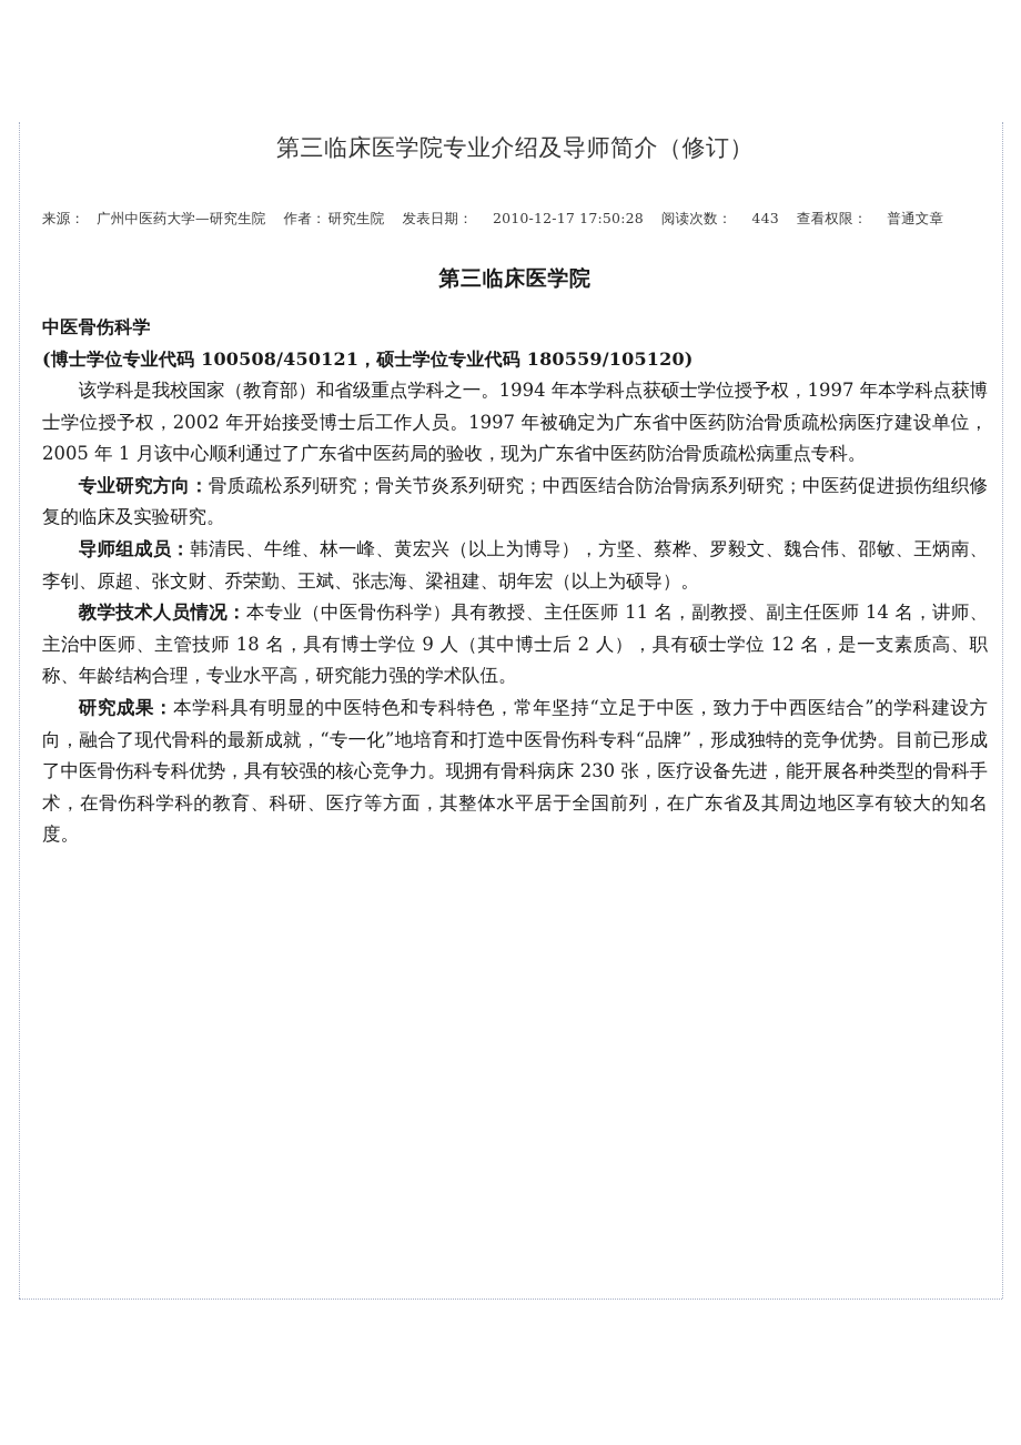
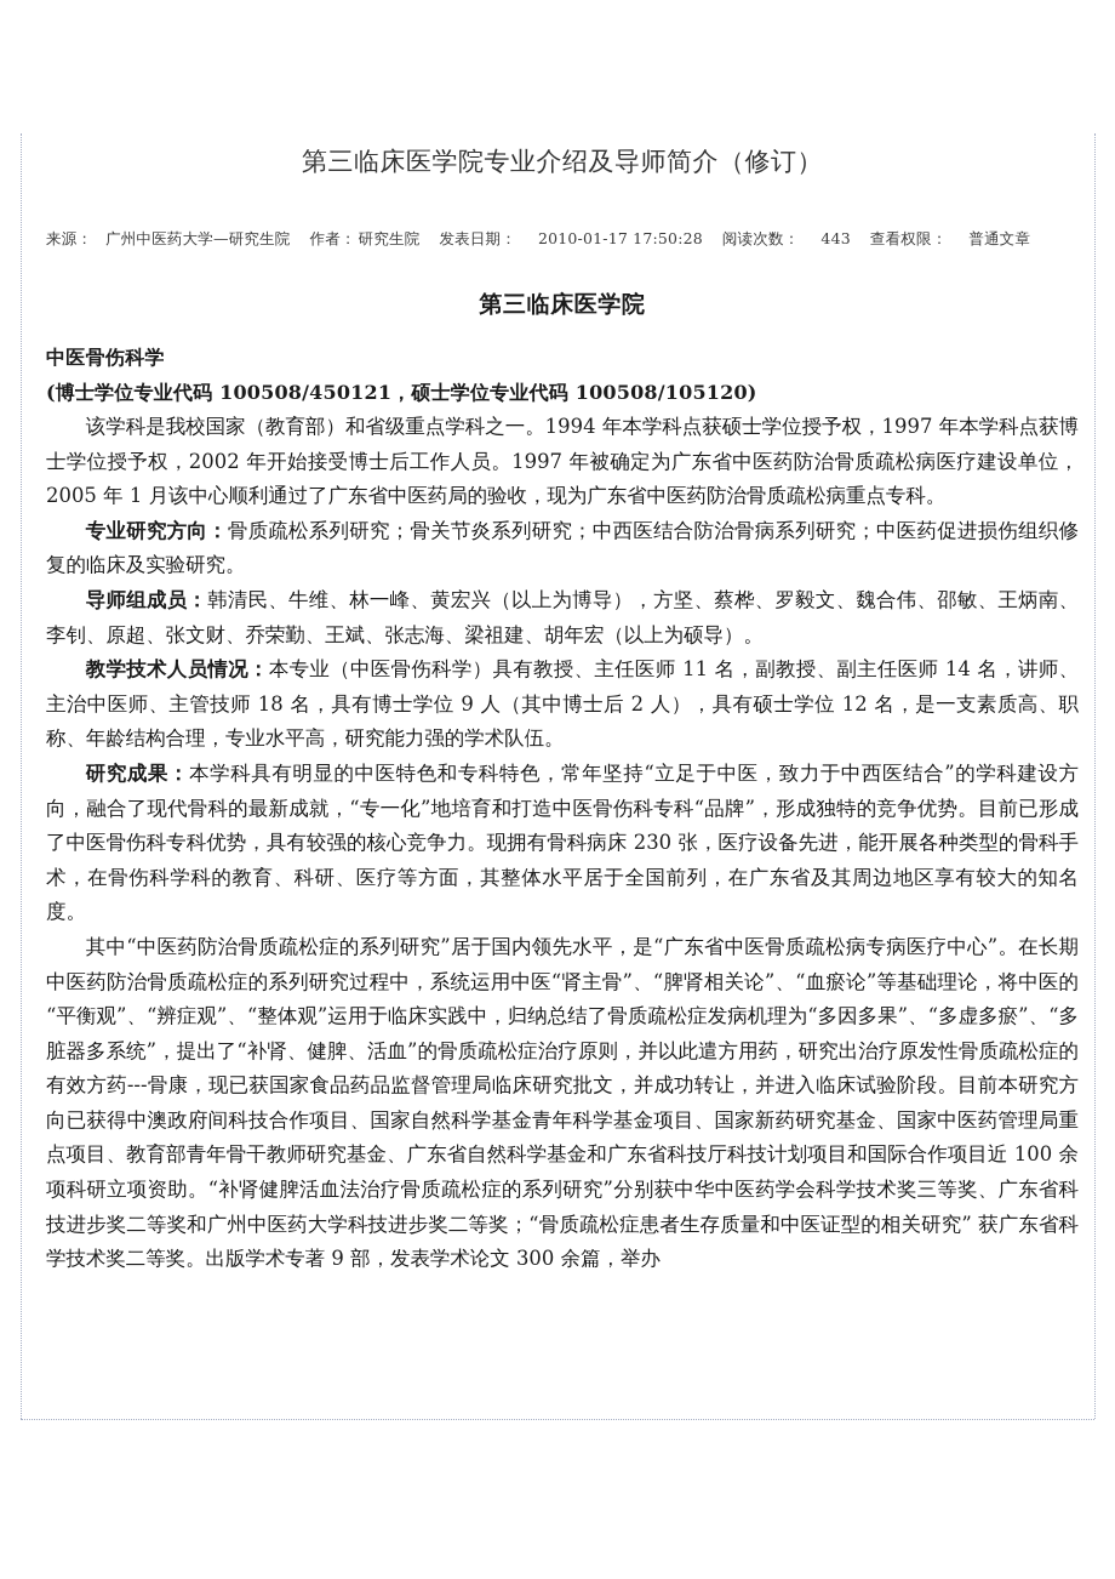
  第三临床医学院专业介绍及导师简介（修订）
- 来源： 广州中医药大学—研究生院 作者： 研究生院 发表日期： 2010-12-17 17:50:28 阅读次数： 443 查看权限： 普通文章
+ 来源： 广州中医药大学—研究生院 作者： 研究生院 发表日期： 2010-01-17 17:50:28 阅读次数： 443 查看权限： 普通文章
  第三临床医学院
  中医骨伤科学
- (博士学位专业代码 100508/450121，硕士学位专业代码 180559/105120)
+ (博士学位专业代码 100508/450121，硕士学位专业代码 100508/105120)
  该学科是我校国家（教育部）和省级重点学科之一。1994 年本学科点获硕士学位授予权，1997 年本学科点获博士学位授予权，2002 年开始接受博士后工作人员。1997 年被确定为广东省中医药防治骨质疏松病医疗建设单位，2005 年 1 月该中心顺利通过了广东省中医药局的验收，现为广东省中医药防治骨质疏松病重点专科。
  专业研究方向：骨质疏松系列研究；骨关节炎系列研究；中西医结合防治骨病系列研究；中医药促进损伤组织修复的临床及实验研究。
  导师组成员：韩清民、牛维、林一峰、黄宏兴（以上为博导），方坚、蔡桦、罗毅文、魏合伟、邵敏、王炳南、李钊、原超、张文财、乔荣勤、王斌、张志海、梁祖建、胡年宏（以上为硕导）。
  教学技术人员情况：本专业（中医骨伤科学）具有教授、主任医师 11 名，副教授、副主任医师 14 名，讲师、主治中医师、主管技师 18 名，具有博士学位 9 人（其中博士后 2 人），具有硕士学位 12 名，是一支素质高、职称、年龄结构合理，专业水平高，研究能力强的学术队伍。
  研究成果：本学科具有明显的中医特色和专科特色，常年坚持“立足于中医，致力于中西医结合”的学科建设方向，融合了现代骨科的最新成就，“专一化”地培育和打造中医骨伤科专科“品牌”，形成独特的竞争优势。目前已形成了中医骨伤科专科优势，具有较强的核心竞争力。现拥有骨科病床 230 张，医疗设备先进，能开展各种类型的骨科手术，在骨伤科学科的教育、科研、医疗等方面，其整体水平居于全国前列，在广东省及其周边地区享有较大的知名度。
+ 其中“中医药防治骨质疏松症的系列研究”居于国内领先水平，是“广东省中医骨质疏松病专病医疗中心”。在长期中医药防治骨质疏松症的系列研究过程中，系统运用中医“肾主骨”、“脾肾相关论”、“血瘀论”等基础理论，将中医的“平衡观”、“辨症观”、“整体观”运用于临床实践中，归纳总结了骨质疏松症发病机理为“多因多果”、“多虚多瘀”、“多脏器多系统”，提出了“补肾、健脾、活血”的骨质疏松症治疗原则，并以此遣方用药，研究出治疗原发性骨质疏松症的有效方药---骨康，现已获国家食品药品监督管理局临床研究批文，并成功转让，并进入临床试验阶段。目前本研究方向已获得中澳政府间科技合作项目、国家自然科学基金青年科学基金项目、国家新药研究基金、国家中医药管理局重点项目、教育部青年骨干教师研究基金、广东省自然科学基金和广东省科技厅科技计划项目和国际合作项目近 100 余项科研立项资助。“补肾健脾活血法治疗骨质疏松症的系列研究”分别获中华中医药学会科学技术奖三等奖、广东省科技进步奖二等奖和广州中医药大学科技进步奖二等奖；“骨质疏松症患者生存质量和中医证型的相关研究” 获广东省科学技术奖二等奖。出版学术专著 9 部，发表学术论文 300 余篇，举办
